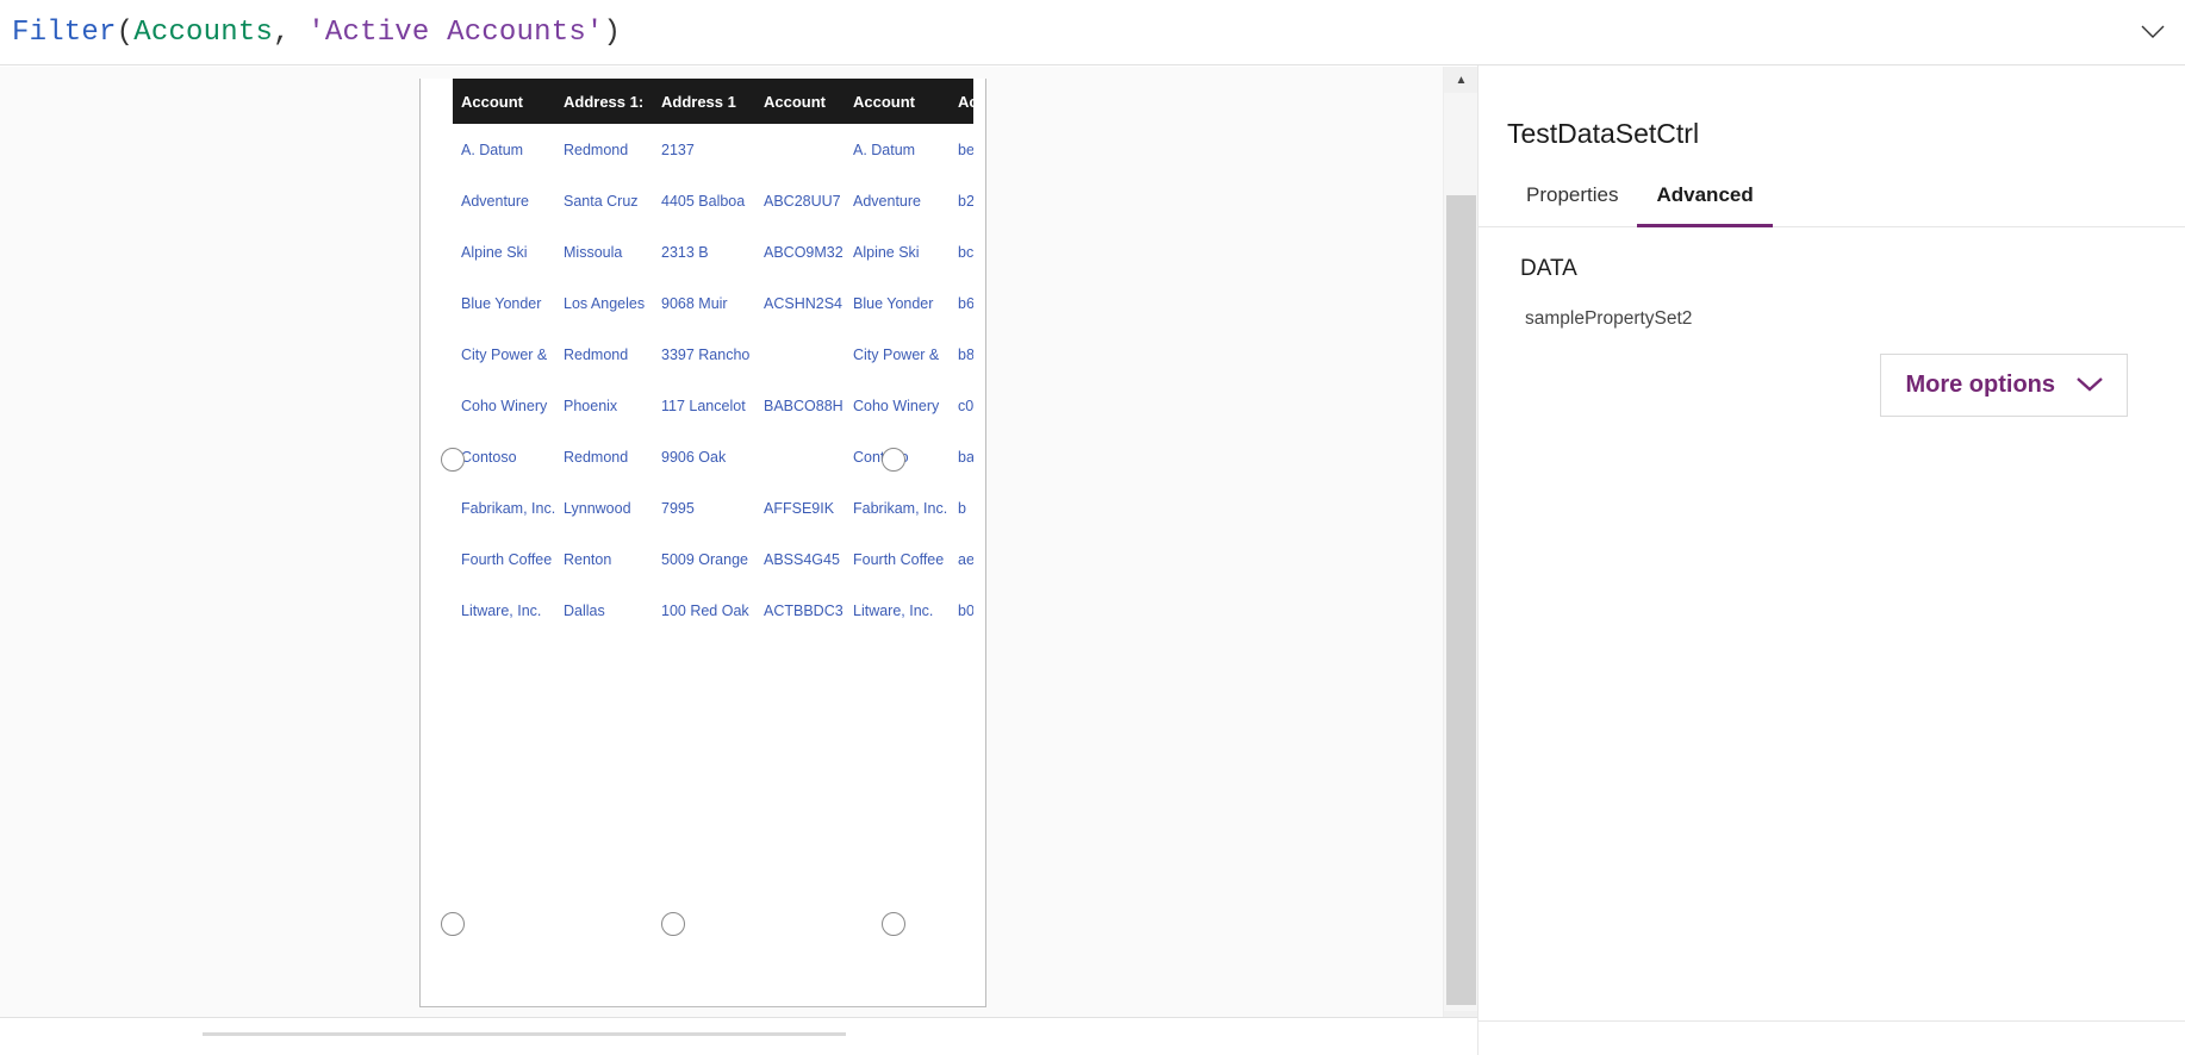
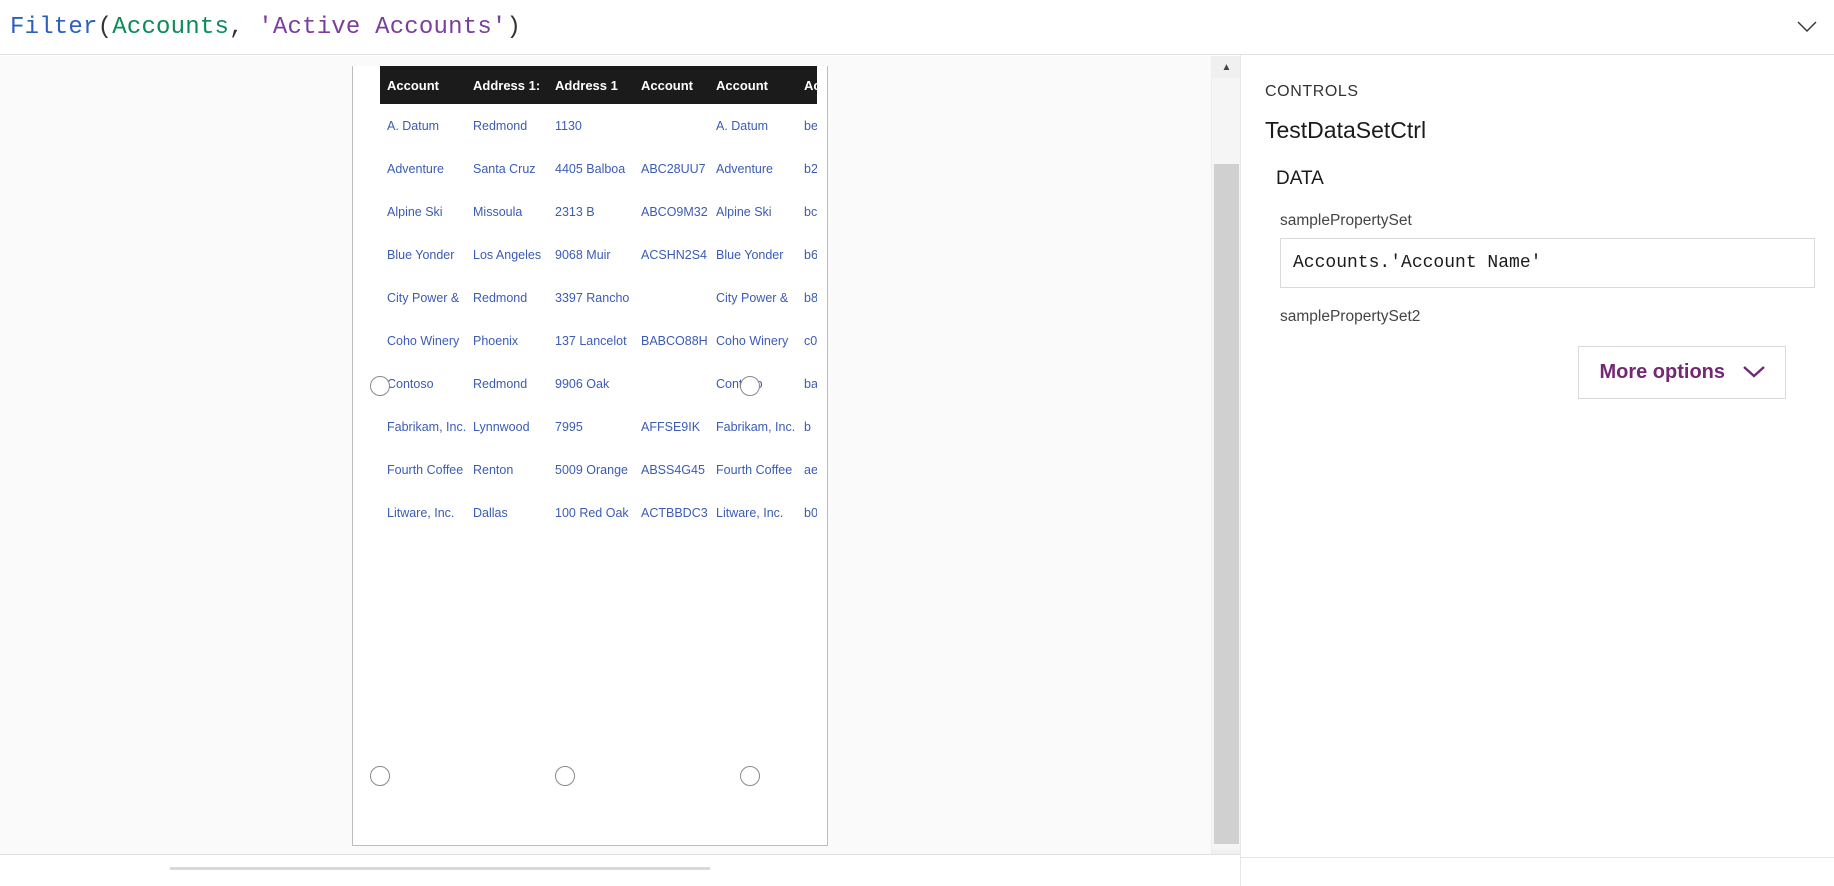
  Filter(Accounts, 'Active Accounts')
  Account	Address 1:	Address 1	Account	Account	A
- A. Datum	Redmond	2137		A. Datum	be
+ A. Datum	Redmond	1130		A. Datum	be
  Adventure	Santa Cruz	4405 Balboa	ABC28UU7	Adventure	b2
  Alpine Ski	Missoula	2313 B	ABCO9M32	Alpine Ski	bc
  Blue Yonder	Los Angeles	9068 Muir	ACSHN2S4	Blue Yonder	b6
  City Power &	Redmond	3397 Rancho		City Power &	b8
- Coho Winery	Phoenix	117 Lancelot	BABCO88H	Coho Winery	c0
+ Coho Winery	Phoenix	137 Lancelot	BABCO88H	Coho Winery	c0
  Contoso	Redmond	9906 Oak		Con	ba
  Fabrikam, Inc.	Lynnwood	7995	AFFSE9IK	Fabrikam, Inc.	b
  Fourth Coffee	Renton	5009 Orange	ABSS4G45	Fourth Coffee	ae
  Litware, Inc.	Dallas	100 Red Oak	ACTBBDC3	Litware, Inc.	b0
  ▲
+ CONTROLS
  TestDataSetCtrl
- Properties
- Advanced
  DATA
+ samplePropertySet
+ Accounts.'Account Name'
  samplePropertySet2
  More options
